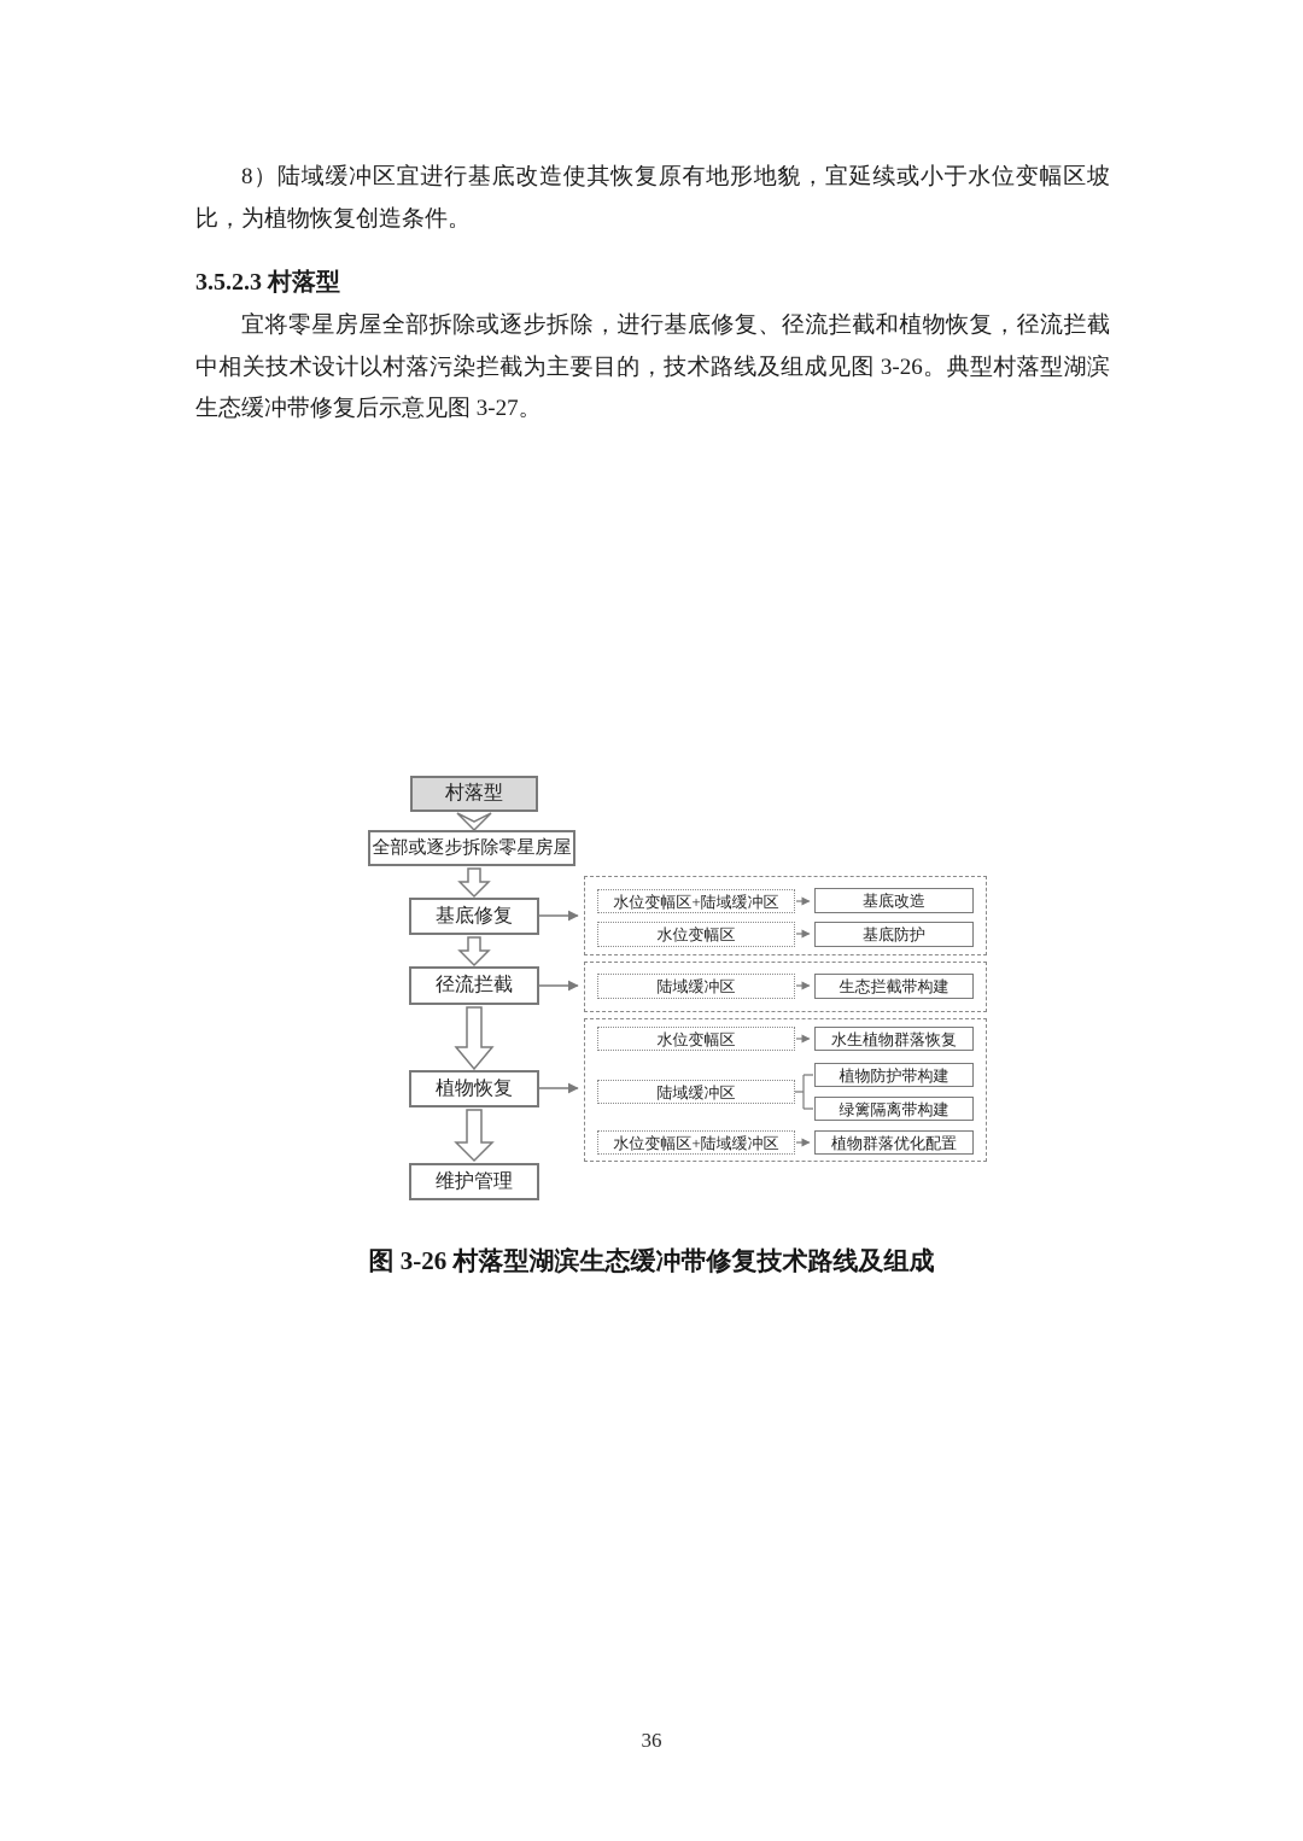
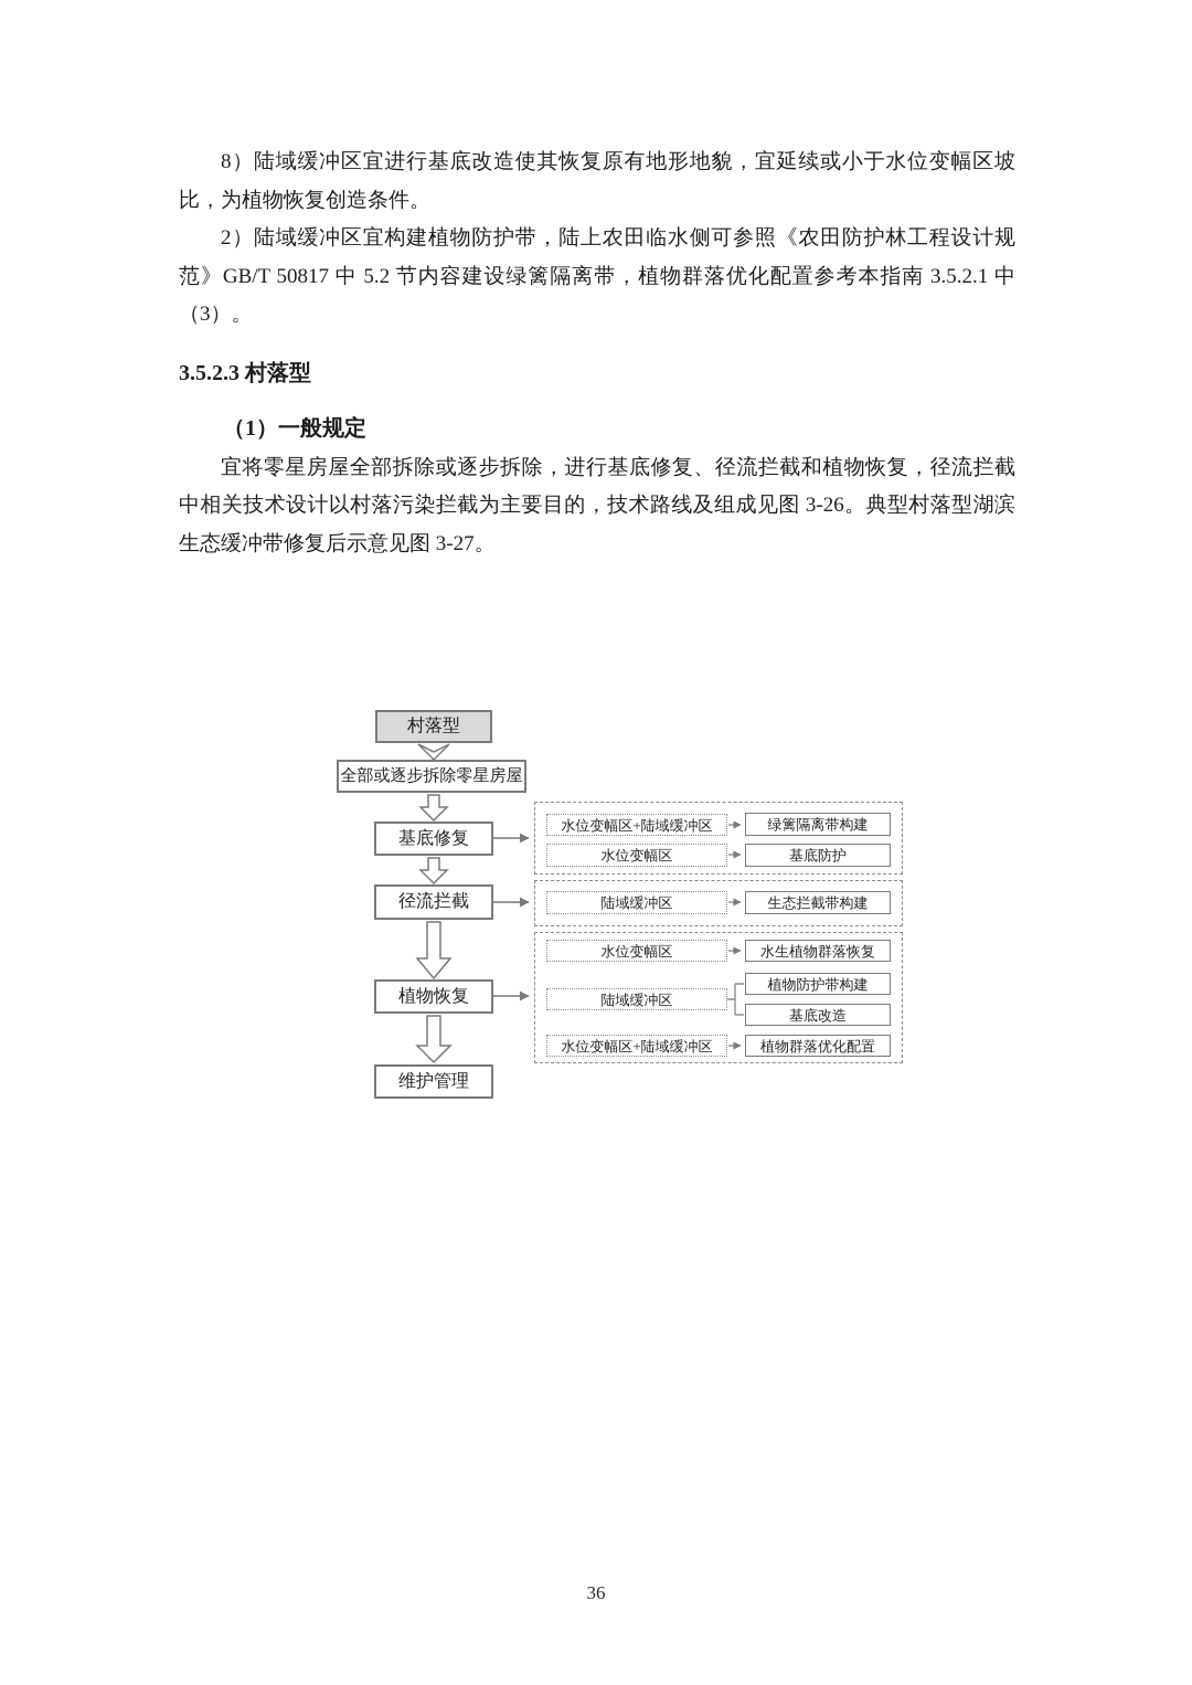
  8）陆域缓冲区宜进行基底改造使其恢复原有地形地貌，宜延续或小于水位变幅区坡比，为植物恢复创造条件。
+ 2）陆域缓冲区宜构建植物防护带，陆上农田临水侧可参照《农田防护林工程设计规范》GB/T 50817 中 5.2 节内容建设绿篱隔离带，植物群落优化配置参考本指南 3.5.2.1 中（3）。
  3.5.2.3 村落型
+ （1）一般规定
  宜将零星房屋全部拆除或逐步拆除，进行基底修复、径流拦截和植物恢复，径流拦截中相关技术设计以村落污染拦截为主要目的，技术路线及组成见图 3-26。典型村落型湖滨生态缓冲带修复后示意见图 3-27。
  村落型
  全部或逐步拆除零星房屋
  基底修复
  径流拦截
  植物恢复
  维护管理
  水位变幅区+陆域缓冲区
  水位变幅区
  陆域缓冲区
  水位变幅区
  陆域缓冲区
  水位变幅区+陆域缓冲区
- 基底改造
+ 绿篱隔离带构建
  基底防护
  生态拦截带构建
  水生植物群落恢复
  植物防护带构建
- 绿篱隔离带构建
+ 基底改造
  植物群落优化配置
- 图 3-26 村落型湖滨生态缓冲带修复技术路线及组成
  36
